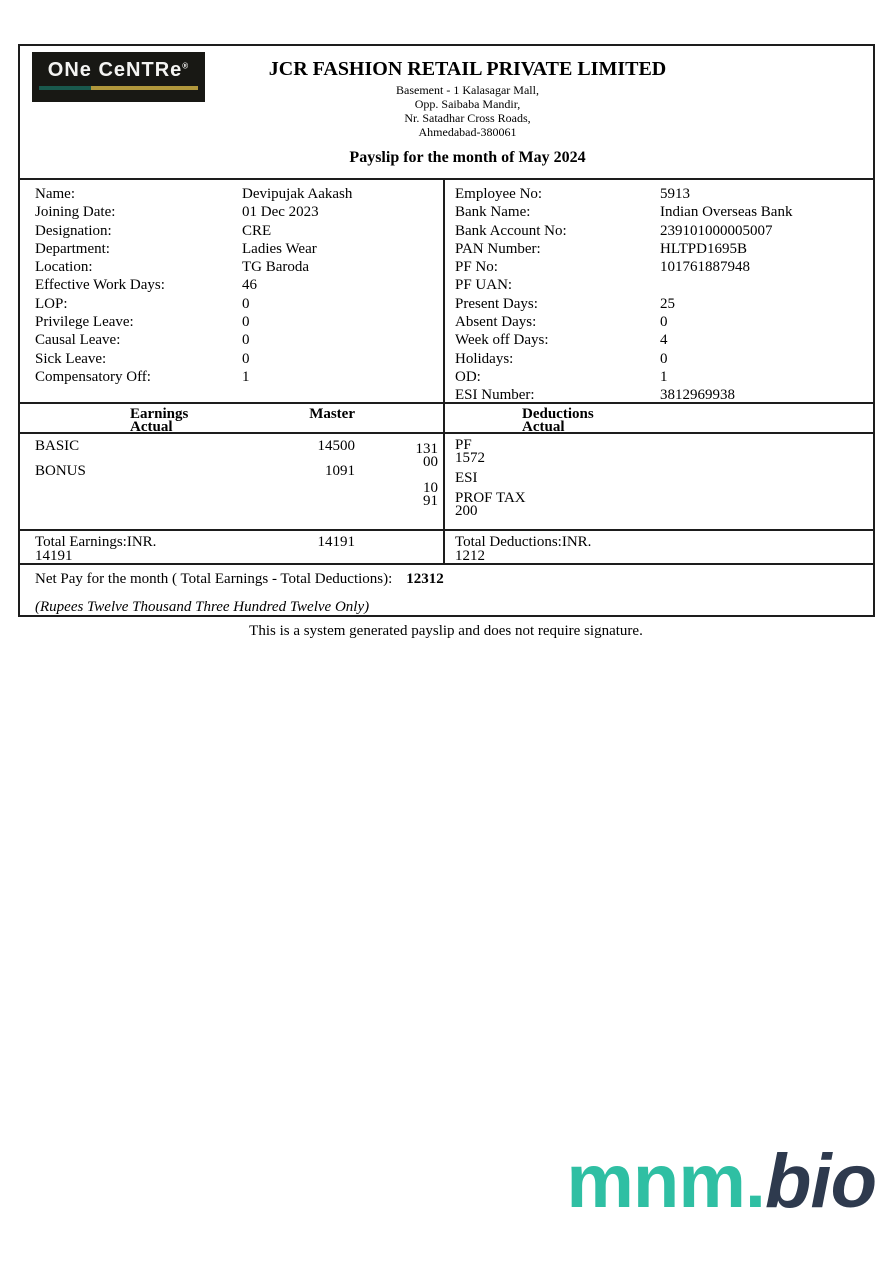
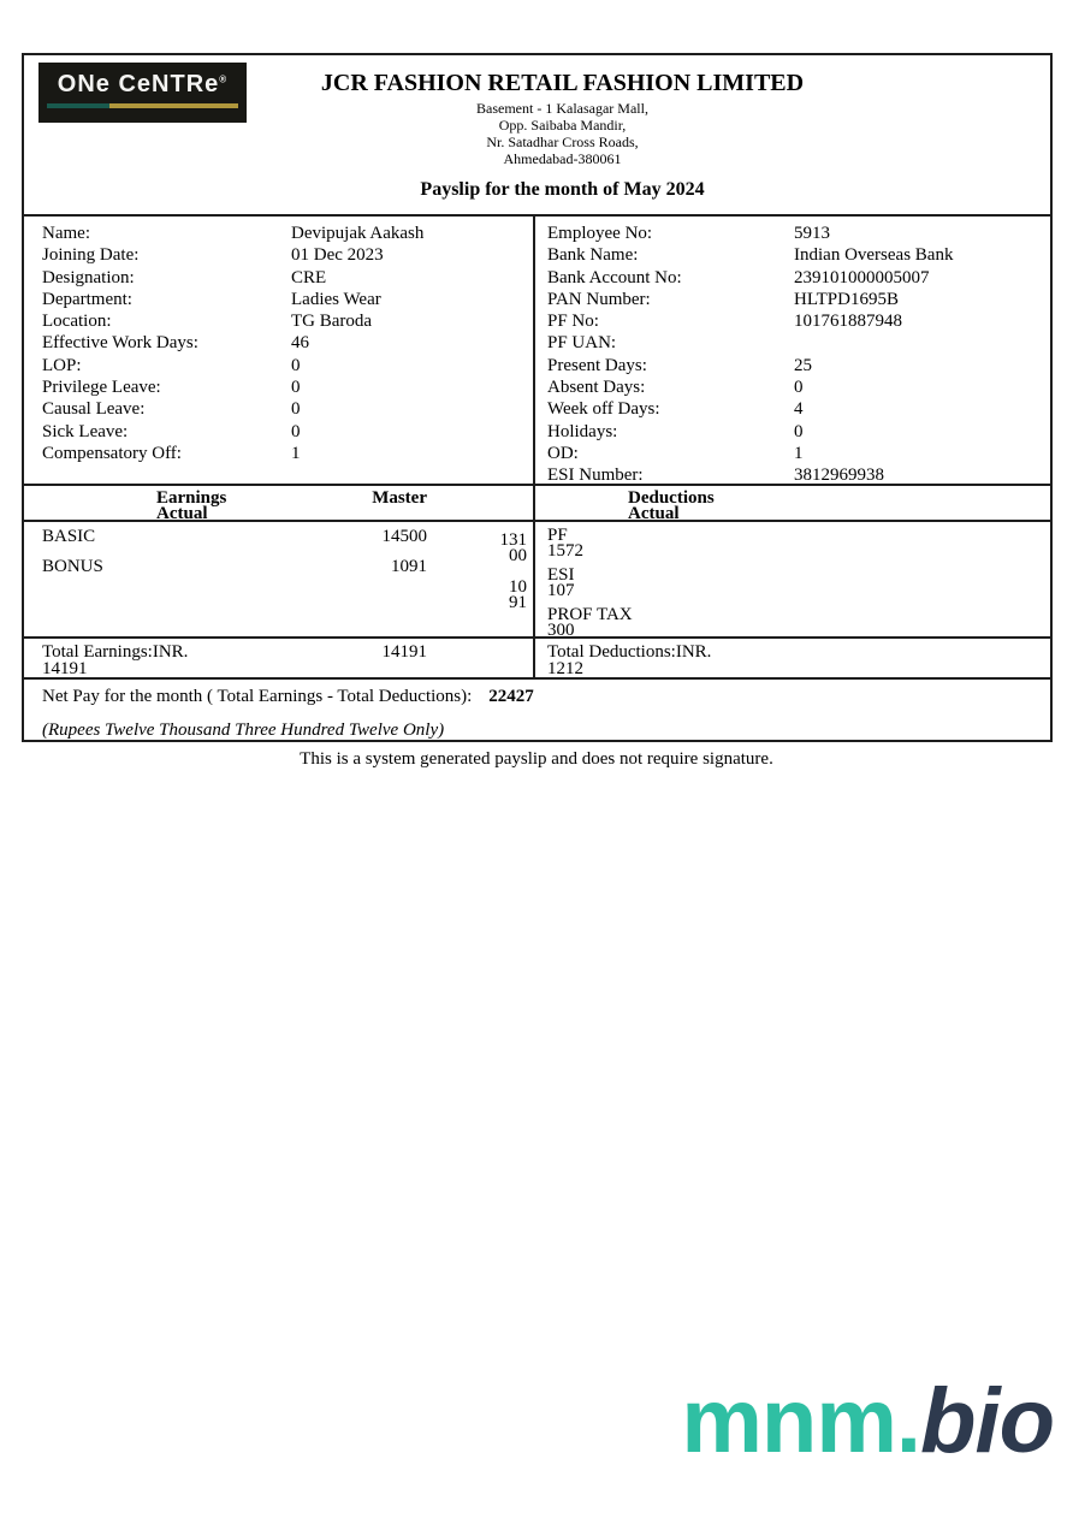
  ONe CeNTRe®
- JCR FASHION RETAIL PRIVATE LIMITED
+ JCR FASHION RETAIL FASHION LIMITED
  Basement - 1 Kalasagar Mall,
  Opp. Saibaba Mandir,
  Nr. Satadhar Cross Roads,
  Ahmedabad-380061
  Payslip for the month of May 2024
  Name:
  Devipujak Aakash
  Joining Date:
  01 Dec 2023
  Designation:
  CRE
  Department:
  Ladies Wear
  Location:
  TG Baroda
  Effective Work Days:
  46
  LOP:
  0
  Privilege Leave:
  0
  Causal Leave:
  0
  Sick Leave:
  0
  Compensatory Off:
  1
  Employee No:
  5913
  Bank Name:
  Indian Overseas Bank
  Bank Account No:
  239101000005007
  PAN Number:
  HLTPD1695B
  PF No:
  101761887948
  PF UAN:
  Present Days:
  25
  Absent Days:
  0
  Week off Days:
  4
  Holidays:
  0
  OD:
  1
  ESI Number:
  3812969938
  Earnings
  Actual
  Master
  Deductions
  Actual
  BASIC
  BONUS
  14500
  1091
  131
  00
  10
  91
  PF
  1572
  ESI
+ 107
  PROF TAX
- 200
+ 300
  Total Earnings:INR.
  14191
  14191
  Total Deductions:INR.
  1212
- Net Pay for the month ( Total Earnings - Total Deductions): 12312
+ Net Pay for the month ( Total Earnings - Total Deductions): 22427
  (Rupees Twelve Thousand Three Hundred Twelve Only)
  This is a system generated payslip and does not require signature.
  mnm.bio
